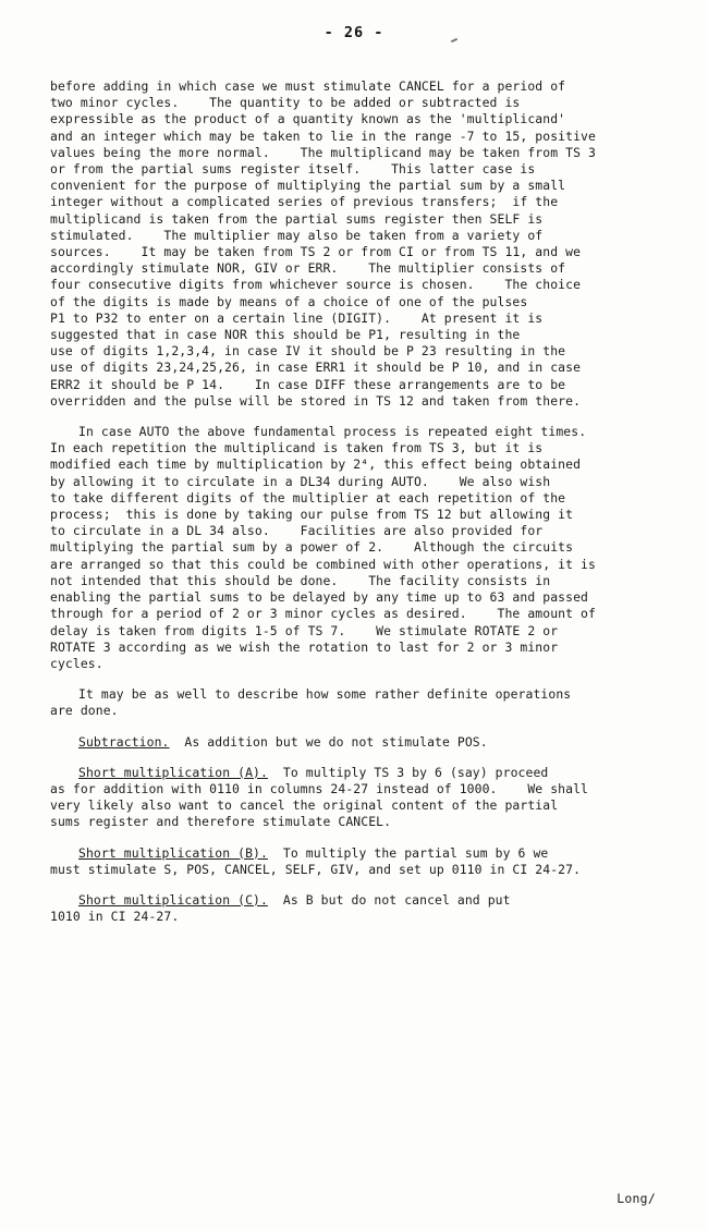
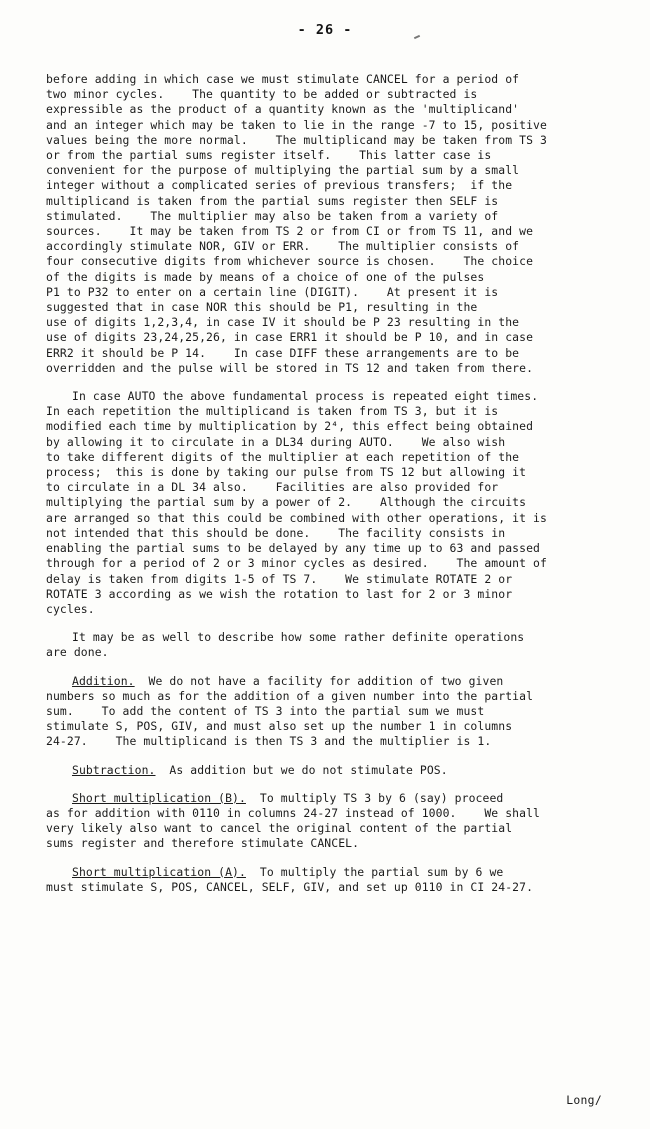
  - 26 -
  before adding in which case we must stimulate CANCEL for a period of
  two minor cycles. The quantity to be added or subtracted is
  expressible as the product of a quantity known as the 'multiplicand'
  and an integer which may be taken to lie in the range -7 to 15, positive
  values being the more normal. The multiplicand may be taken from TS 3
  or from the partial sums register itself. This latter case is
  convenient for the purpose of multiplying the partial sum by a small
  integer without a complicated series of previous transfers; if the
  multiplicand is taken from the partial sums register then SELF is
  stimulated. The multiplier may also be taken from a variety of
  sources. It may be taken from TS 2 or from CI or from TS 11, and we
  accordingly stimulate NOR, GIV or ERR. The multiplier consists of
  four consecutive digits from whichever source is chosen. The choice
  of the digits is made by means of a choice of one of the pulses
  P1 to P32 to enter on a certain line (DIGIT). At present it is
  suggested that in case NOR this should be P1, resulting in the
  use of digits 1,2,3,4, in case IV it should be P 23 resulting in the
  use of digits 23,24,25,26, in case ERR1 it should be P 10, and in case
  ERR2 it should be P 14. In case DIFF these arrangements are to be
  overridden and the pulse will be stored in TS 12 and taken from there.
  In case AUTO the above fundamental process is repeated eight times.
  In each repetition the multiplicand is taken from TS 3, but it is
  modified each time by multiplication by 2⁴, this effect being obtained
  by allowing it to circulate in a DL34 during AUTO. We also wish
  to take different digits of the multiplier at each repetition of the
  process; this is done by taking our pulse from TS 12 but allowing it
  to circulate in a DL 34 also. Facilities are also provided for
  multiplying the partial sum by a power of 2. Although the circuits
  are arranged so that this could be combined with other operations, it is
  not intended that this should be done. The facility consists in
  enabling the partial sums to be delayed by any time up to 63 and passed
  through for a period of 2 or 3 minor cycles as desired. The amount of
  delay is taken from digits 1-5 of TS 7. We stimulate ROTATE 2 or
  ROTATE 3 according as we wish the rotation to last for 2 or 3 minor
  cycles.
  It may be as well to describe how some rather definite operations
  are done.
+ Addition. We do not have a facility for addition of two given
+ numbers so much as for the addition of a given number into the partial
+ sum. To add the content of TS 3 into the partial sum we must
+ stimulate S, POS, GIV, and must also set up the number 1 in columns
+ 24-27. The multiplicand is then TS 3 and the multiplier is 1.
  Subtraction. As addition but we do not stimulate POS.
- Short multiplication (A). To multiply TS 3 by 6 (say) proceed
+ Short multiplication (B). To multiply TS 3 by 6 (say) proceed
  as for addition with 0110 in columns 24-27 instead of 1000. We shall
  very likely also want to cancel the original content of the partial
  sums register and therefore stimulate CANCEL.
- Short multiplication (B). To multiply the partial sum by 6 we
+ Short multiplication (A). To multiply the partial sum by 6 we
  must stimulate S, POS, CANCEL, SELF, GIV, and set up 0110 in CI 24-27.
- Short multiplication (C). As B but do not cancel and put
- 1010 in CI 24-27.
  Long/
